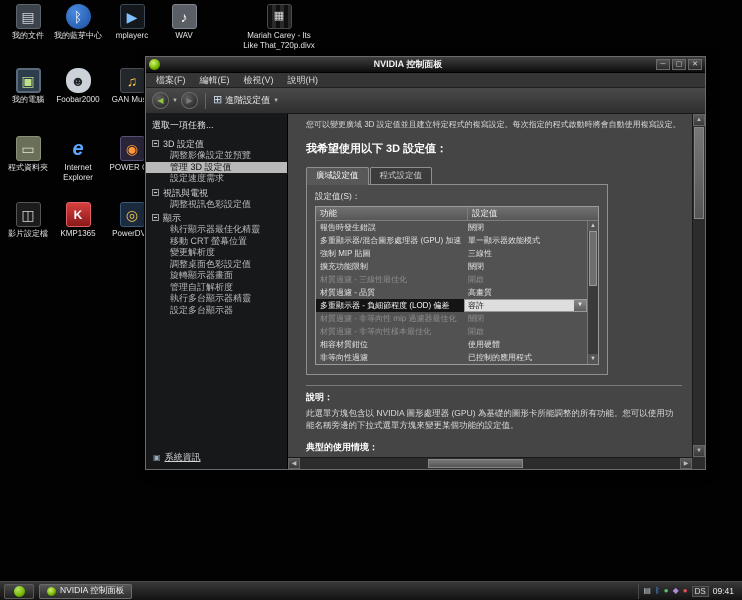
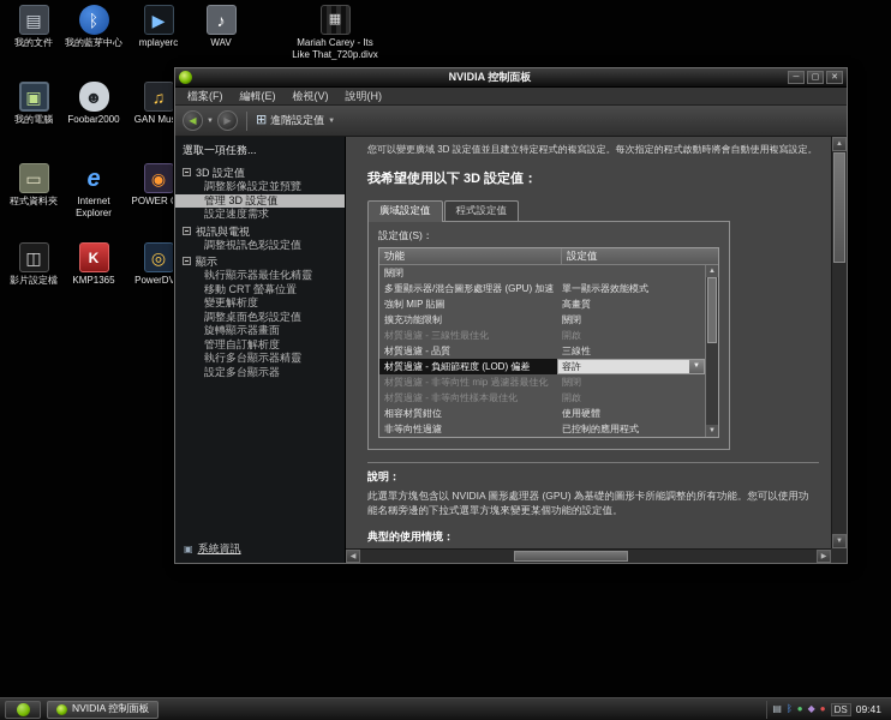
  ▤
  我的文件
  ᛒ
  我的藍芽中心
  ▶
  mplayerc
  ♪
  WAV
  ▦
  Mariah Carey - Its Like That_720p.divx
  ▣
  我的電腦
  ☻
  Foobar2000
  ♫
  ▭
  程式資料夾
  e
  Internet Explorer
  ◉
  ◫
  影片設定檔
  K
  KMP1365
  ◎
  PowerDV
  NVIDIA 控制面板
  檔案(F)
  編輯(E)
  檢視(V)
  說明(H)
  ◀
  ▶
  ⊞
  進階設定值
  選取一項任務...
  3D 設定值
  調整影像設定並預覽
  管理 3D 設定值
  設定速度需求
  視訊與電視
  調整視訊色彩設定值
  顯示
  執行顯示器最佳化精靈
  移動 CRT 螢幕位置
  變更解析度
  調整桌面色彩設定值
  旋轉顯示器畫面
  管理自訂解析度
  執行多台顯示器精靈
  設定多台顯示器
  ▣
  系統資訊
  您可以變更廣域 3D 設定值並且建立特定程式的複寫設定。每次指定的程式啟動時將會自動使用複寫設定。
  我希望使用以下 3D 設定值：
  廣域設定值
  程式設定值
  設定值(S)：
  功能
  設定值
- 報告時發生錯誤
  關閉
  多重顯示器/混合圖形處理器 (GPU) 加速
  單一顯示器效能模式
  強制 MIP 貼圖
- 三線性
+ 高畫質
  擴充功能限制
  關閉
  材質過濾 - 三線性最佳化
  開啟
  材質過濾 - 品質
- 高畫質
+ 三線性
- 多重顯示器 - 負細節程度 (LOD) 偏差
+ 材質過濾 - 負細節程度 (LOD) 偏差
  容許
  材質過濾 - 非等向性 mip 過濾器最佳化
  關閉
  材質過濾 - 非等向性樣本最佳化
  開啟
  相容材質鉗位
  使用硬體
  非等向性過濾
  已控制的應用程式
  說明：
  此選單方塊包含以 NVIDIA 圖形處理器 (GPU) 為基礎的圖形卡所能調整的所有功能。您可以使用功能名稱旁邊的下拉式選單方塊來變更某個功能的設定值。
  典型的使用情境：
  NVIDIA 控制面板
  ▤
  ᛒ
  ●
  ◆
  ●
  DS
  09:41
